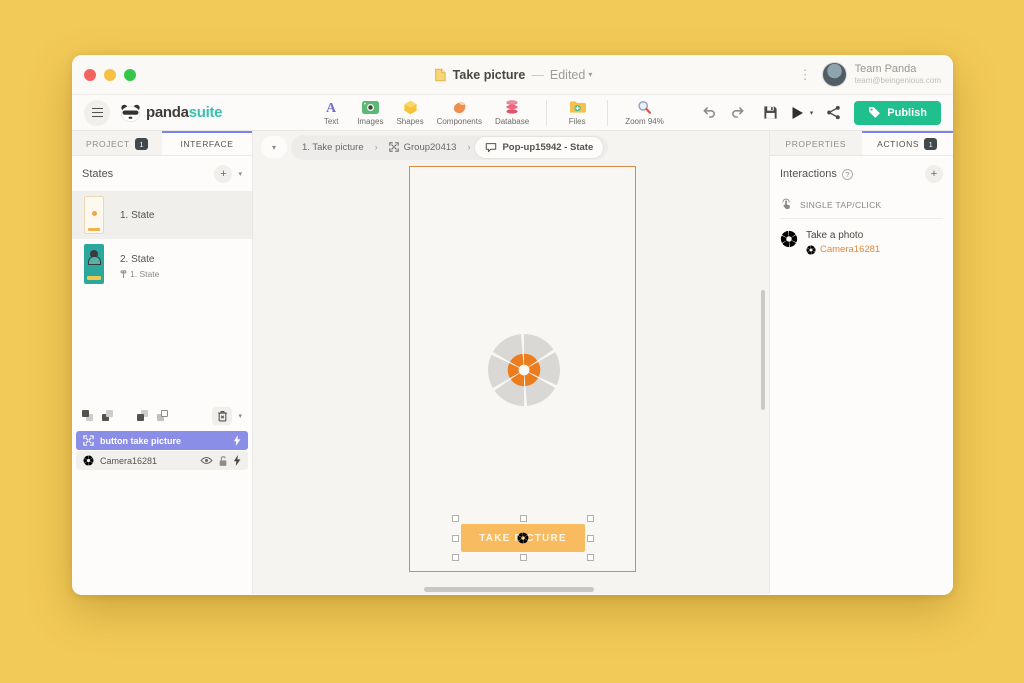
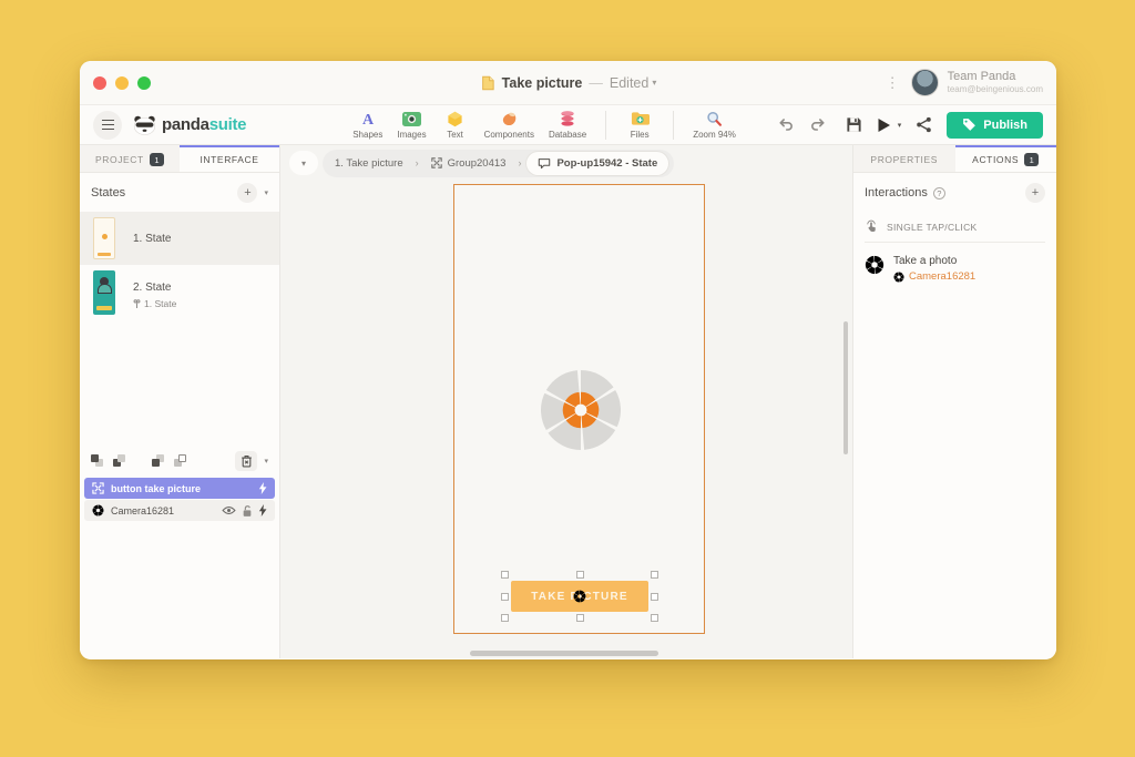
  Take picture
  —
  Edited
  ▾
  ⋮
  Team Panda
  team@beingenious.com
  pandasuite
  A
- Text
+ Shapes
  Images
- Shapes
+ Text
  Components
  Database
  Files
  Zoom 94%
  Publish
  PROJECT
  1
  INTERFACE
  States
  +
  1. State
  2. State
  1. State
  button take picture
  Camera16281
  ▾
  1. Take picture
  ›
  Group20413
  ›
  Pop-up15942 - State
  TAKEICTURE
  PROPERTIES
  ACTIONS
  1
  Interactions
  ?
  +
  SINGLE TAP/CLICK
  Take a photo
  Camera16281
